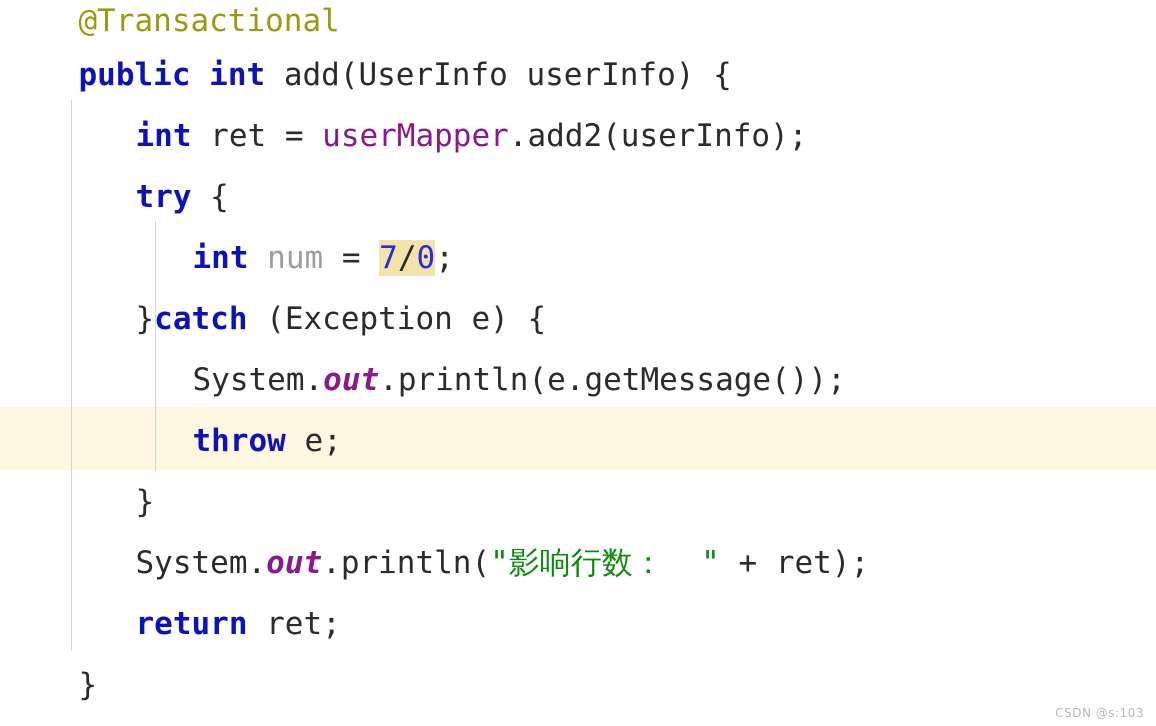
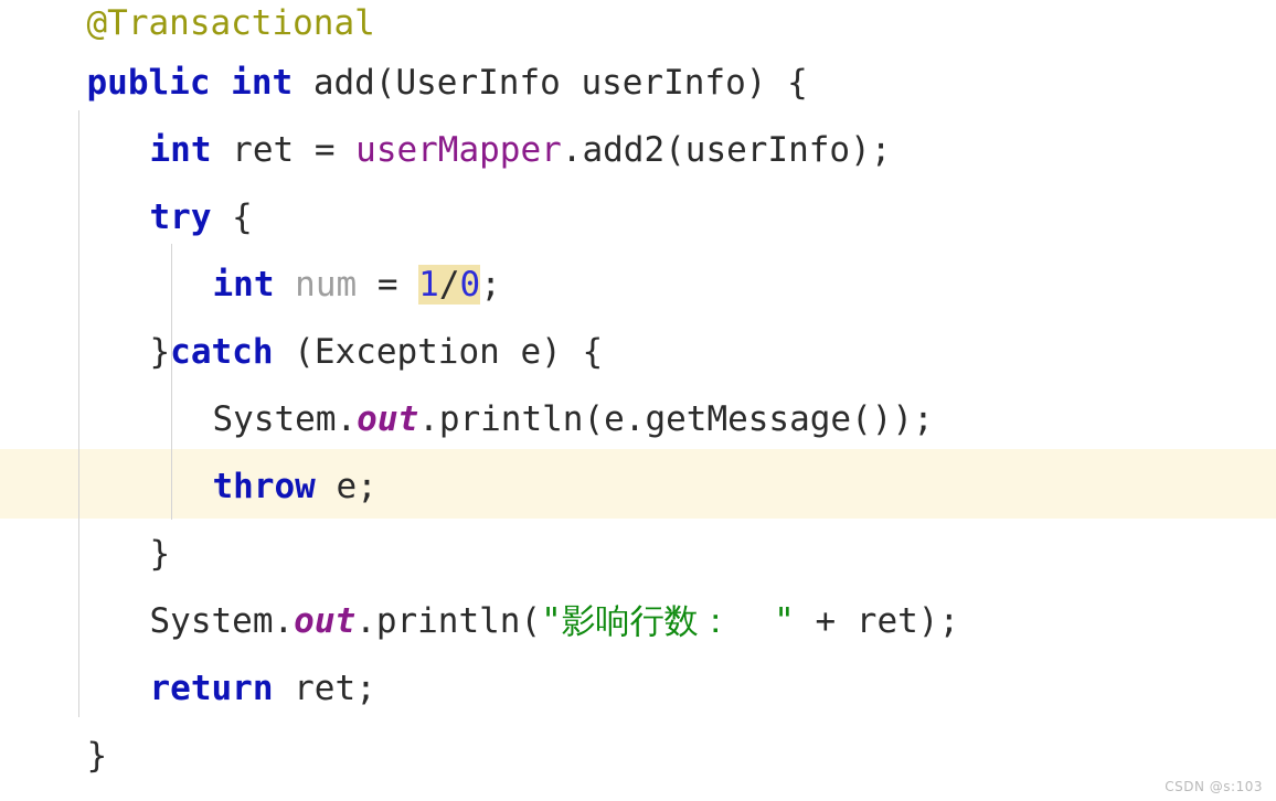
  @Transactional
  public int add(UserInfo userInfo) {
  int ret = userMapper.add2(userInfo);
  try {
- int num = 7/0;
+ int num = 1/0;
  }catch (Exception e) {
  System.out.println(e.getMessage());
  throw e;
  }
  System.out.println("影响行数： " + ret);
  return ret;
  }
  CSDN @s:103
